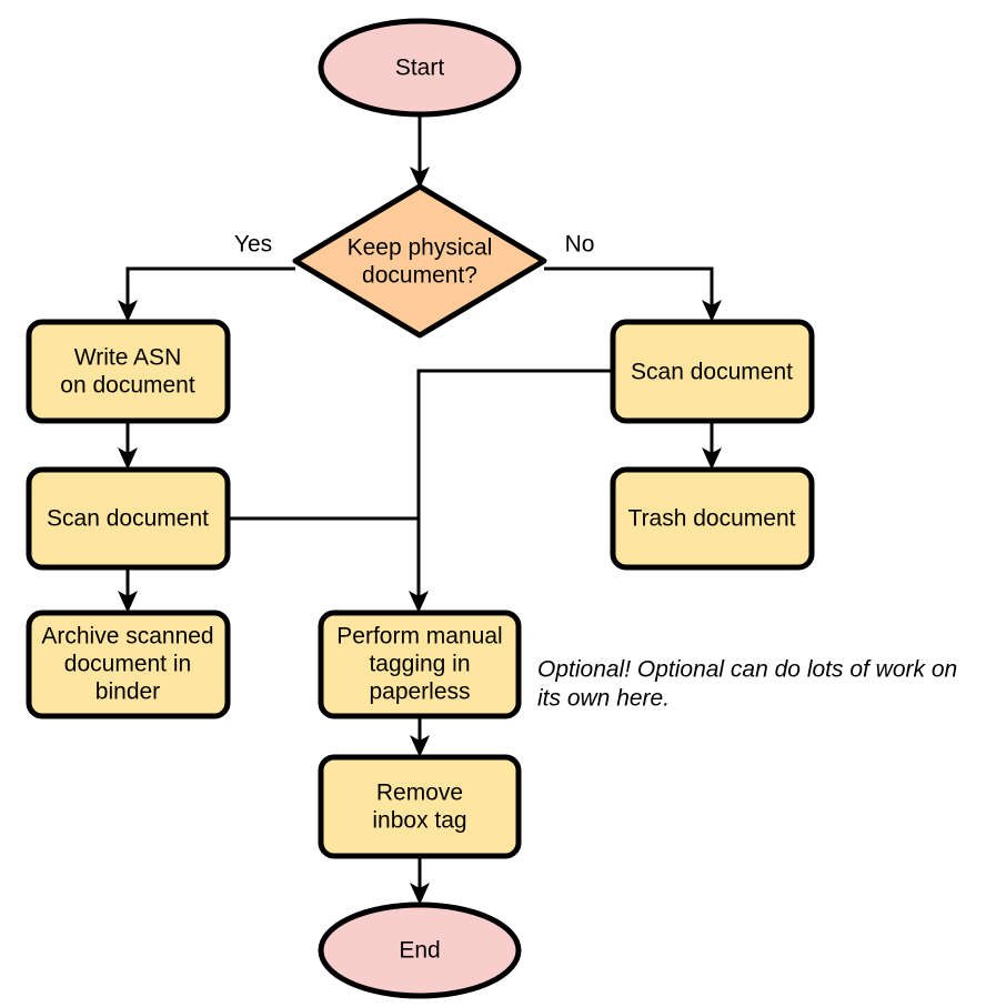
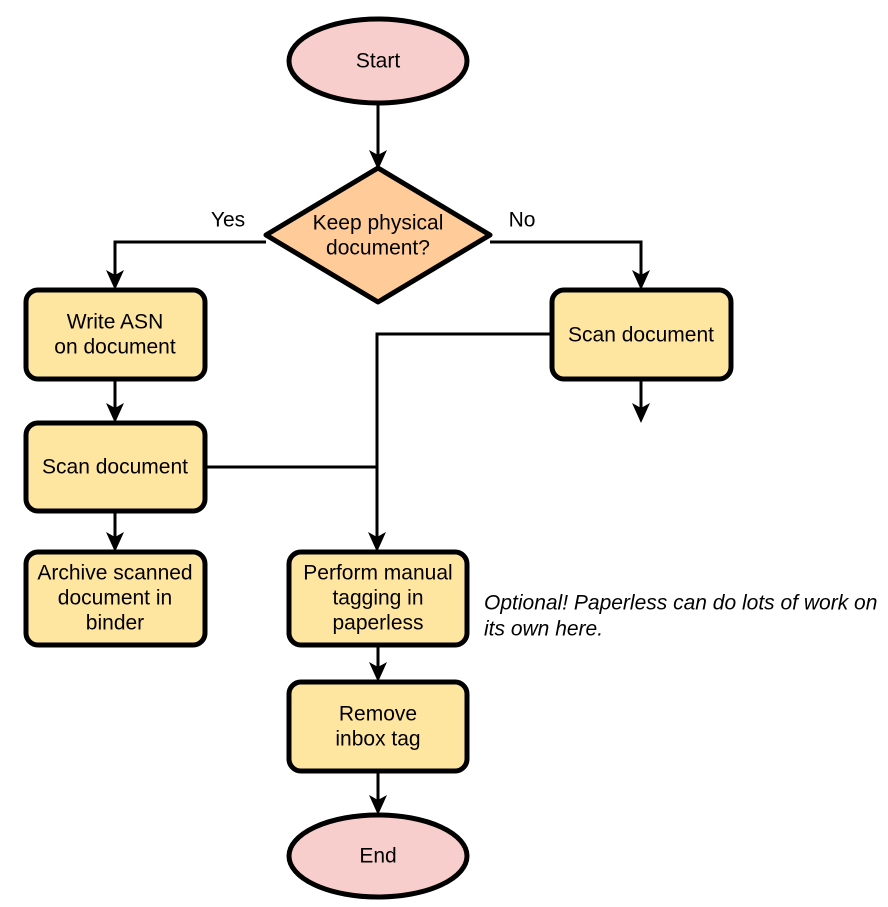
  Start
  Keep physical
  document?
  Yes
  No
  Write ASN
  on document
  Scan document
  Archive scanned
  document in
  binder
  Scan document
- Trash document
  Perform manual
  tagging in
  paperless
  Remove
  inbox tag
  End
- Optional! Optional can do lots of work on
+ Optional! Paperless can do lots of work on
  its own here.
